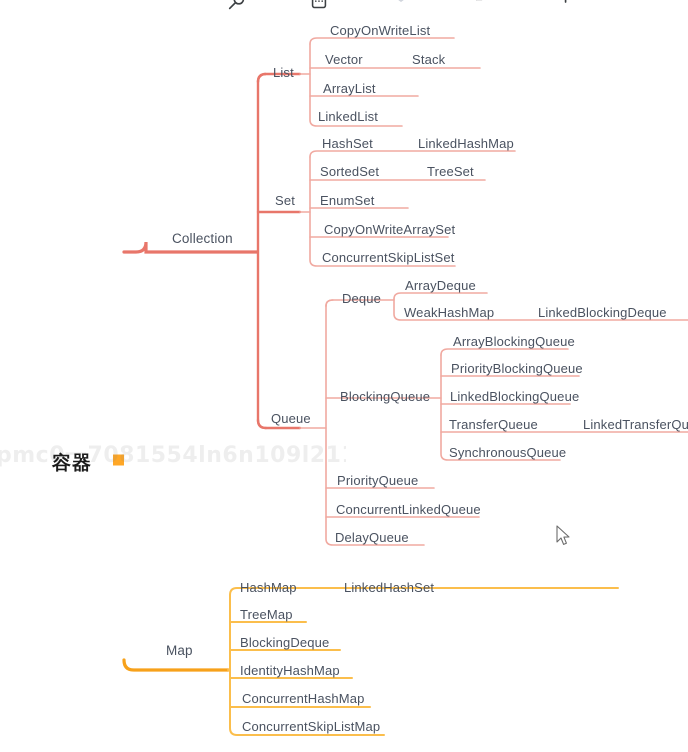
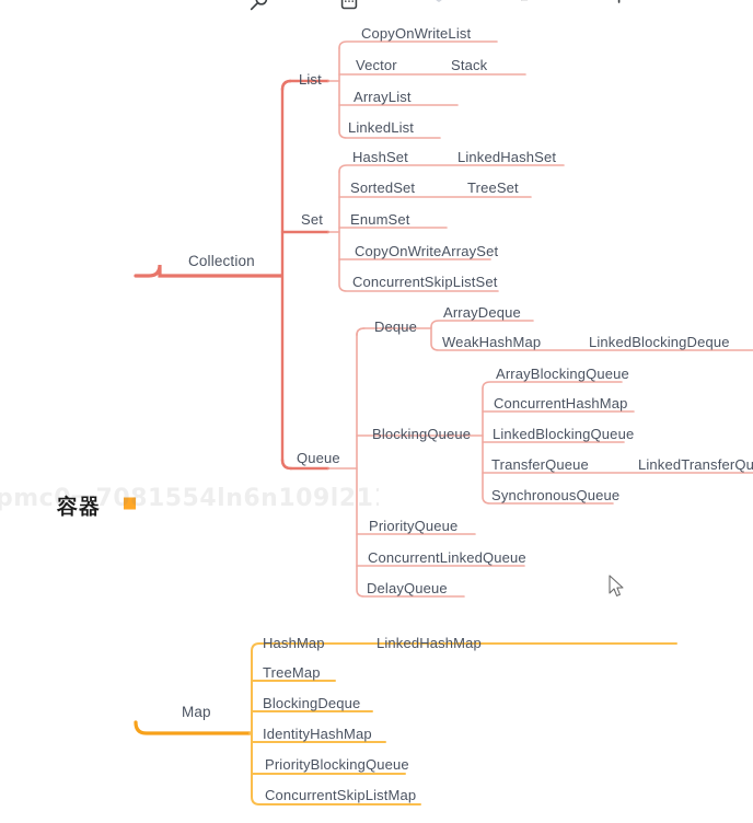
  pmc0一7081554ln6n109l21
  容器
  Collection
  Map
  List
  Set
  Queue
  CopyOnWriteList
  Vector
  Stack
  ArrayList
  LinkedList
  HashSet
- LinkedHashMap
+ LinkedHashSet
  SortedSet
  TreeSet
  EnumSet
  CopyOnWriteArraySet
  ConcurrentSkipListSet
  Deque
  ArrayDeque
  WeakHashMap
  LinkedBlockingDeque
  BlockingQueue
  ArrayBlockingQueue
- PriorityBlockingQueue
+ ConcurrentHashMap
  LinkedBlockingQueue
  TransferQueue
  LinkedTransferQu
  SynchronousQueue
  PriorityQueue
  ConcurrentLinkedQueue
  DelayQueue
  HashMap
- LinkedHashSet
+ LinkedHashMap
  TreeMap
  BlockingDeque
  IdentityHashMap
- ConcurrentHashMap
+ PriorityBlockingQueue
  ConcurrentSkipListMap
